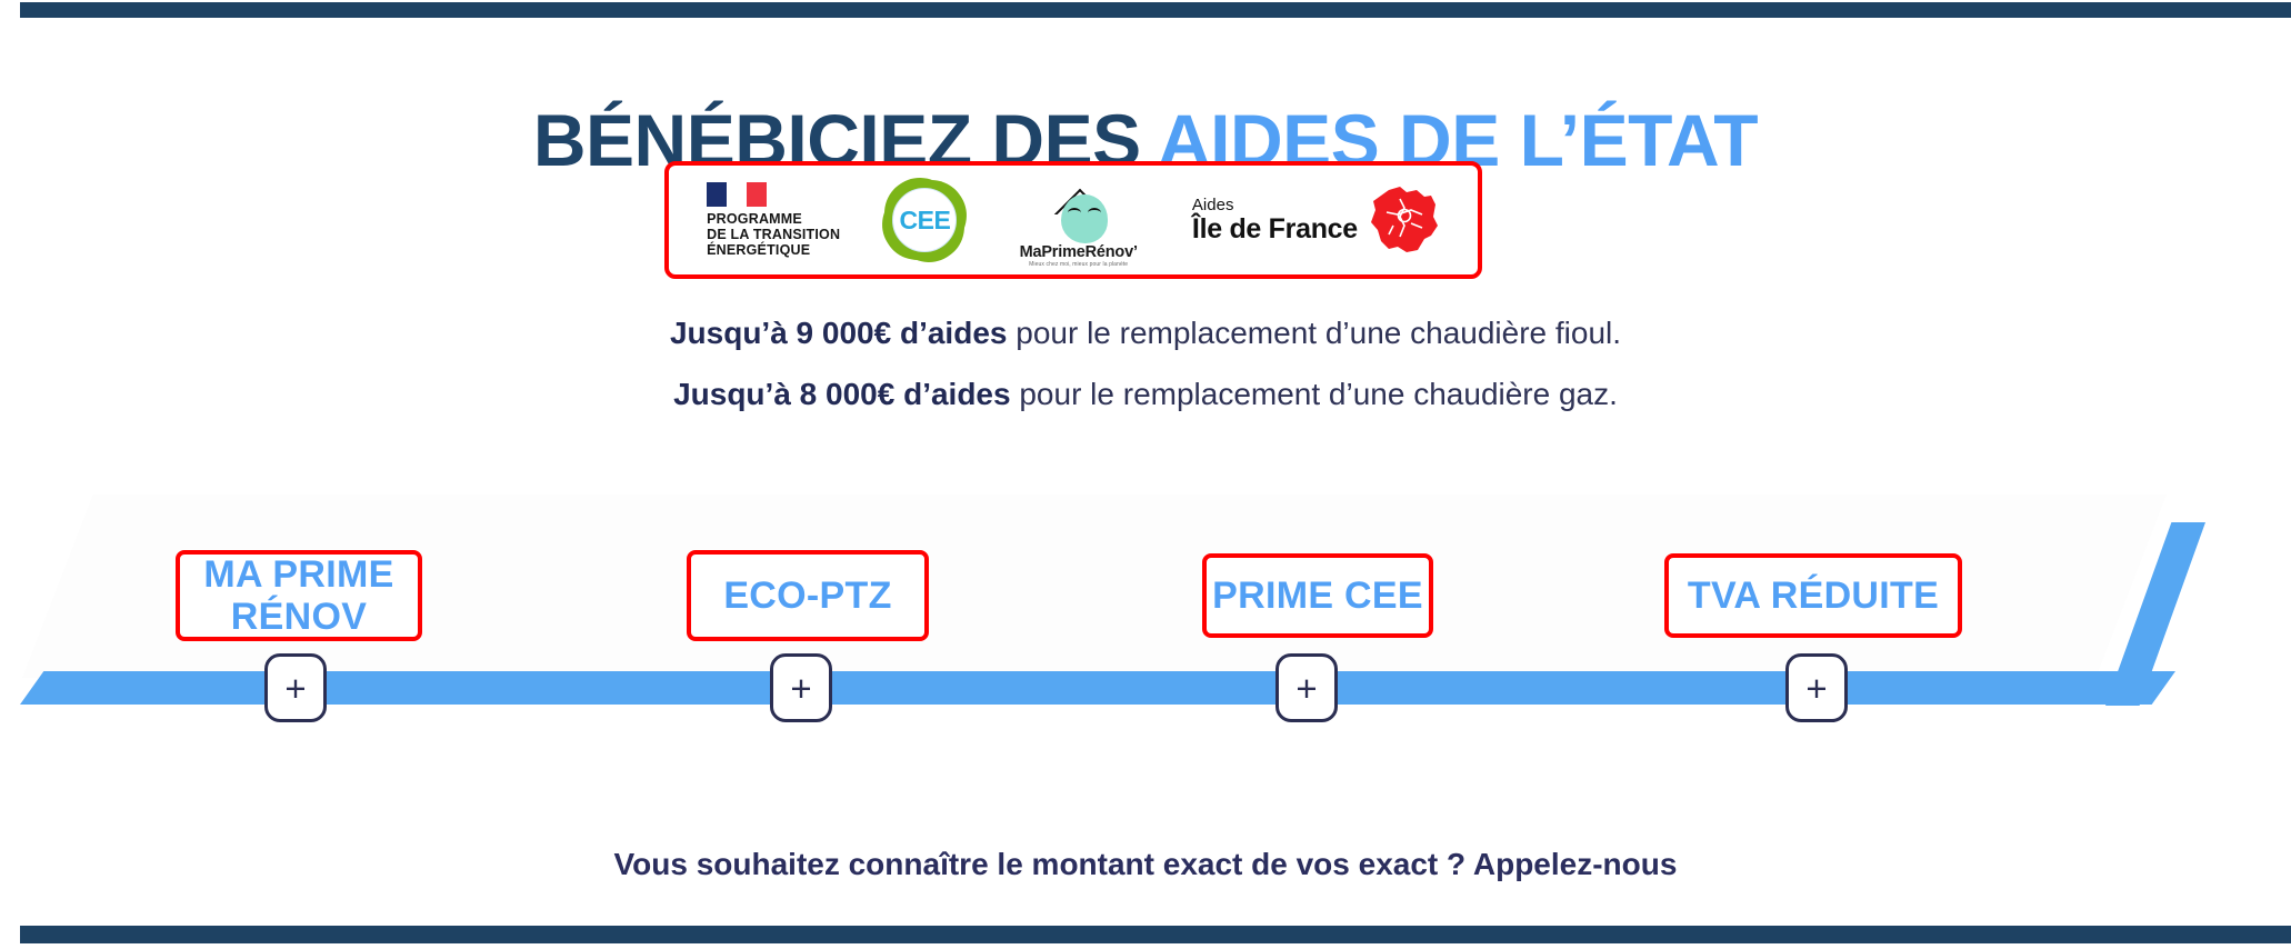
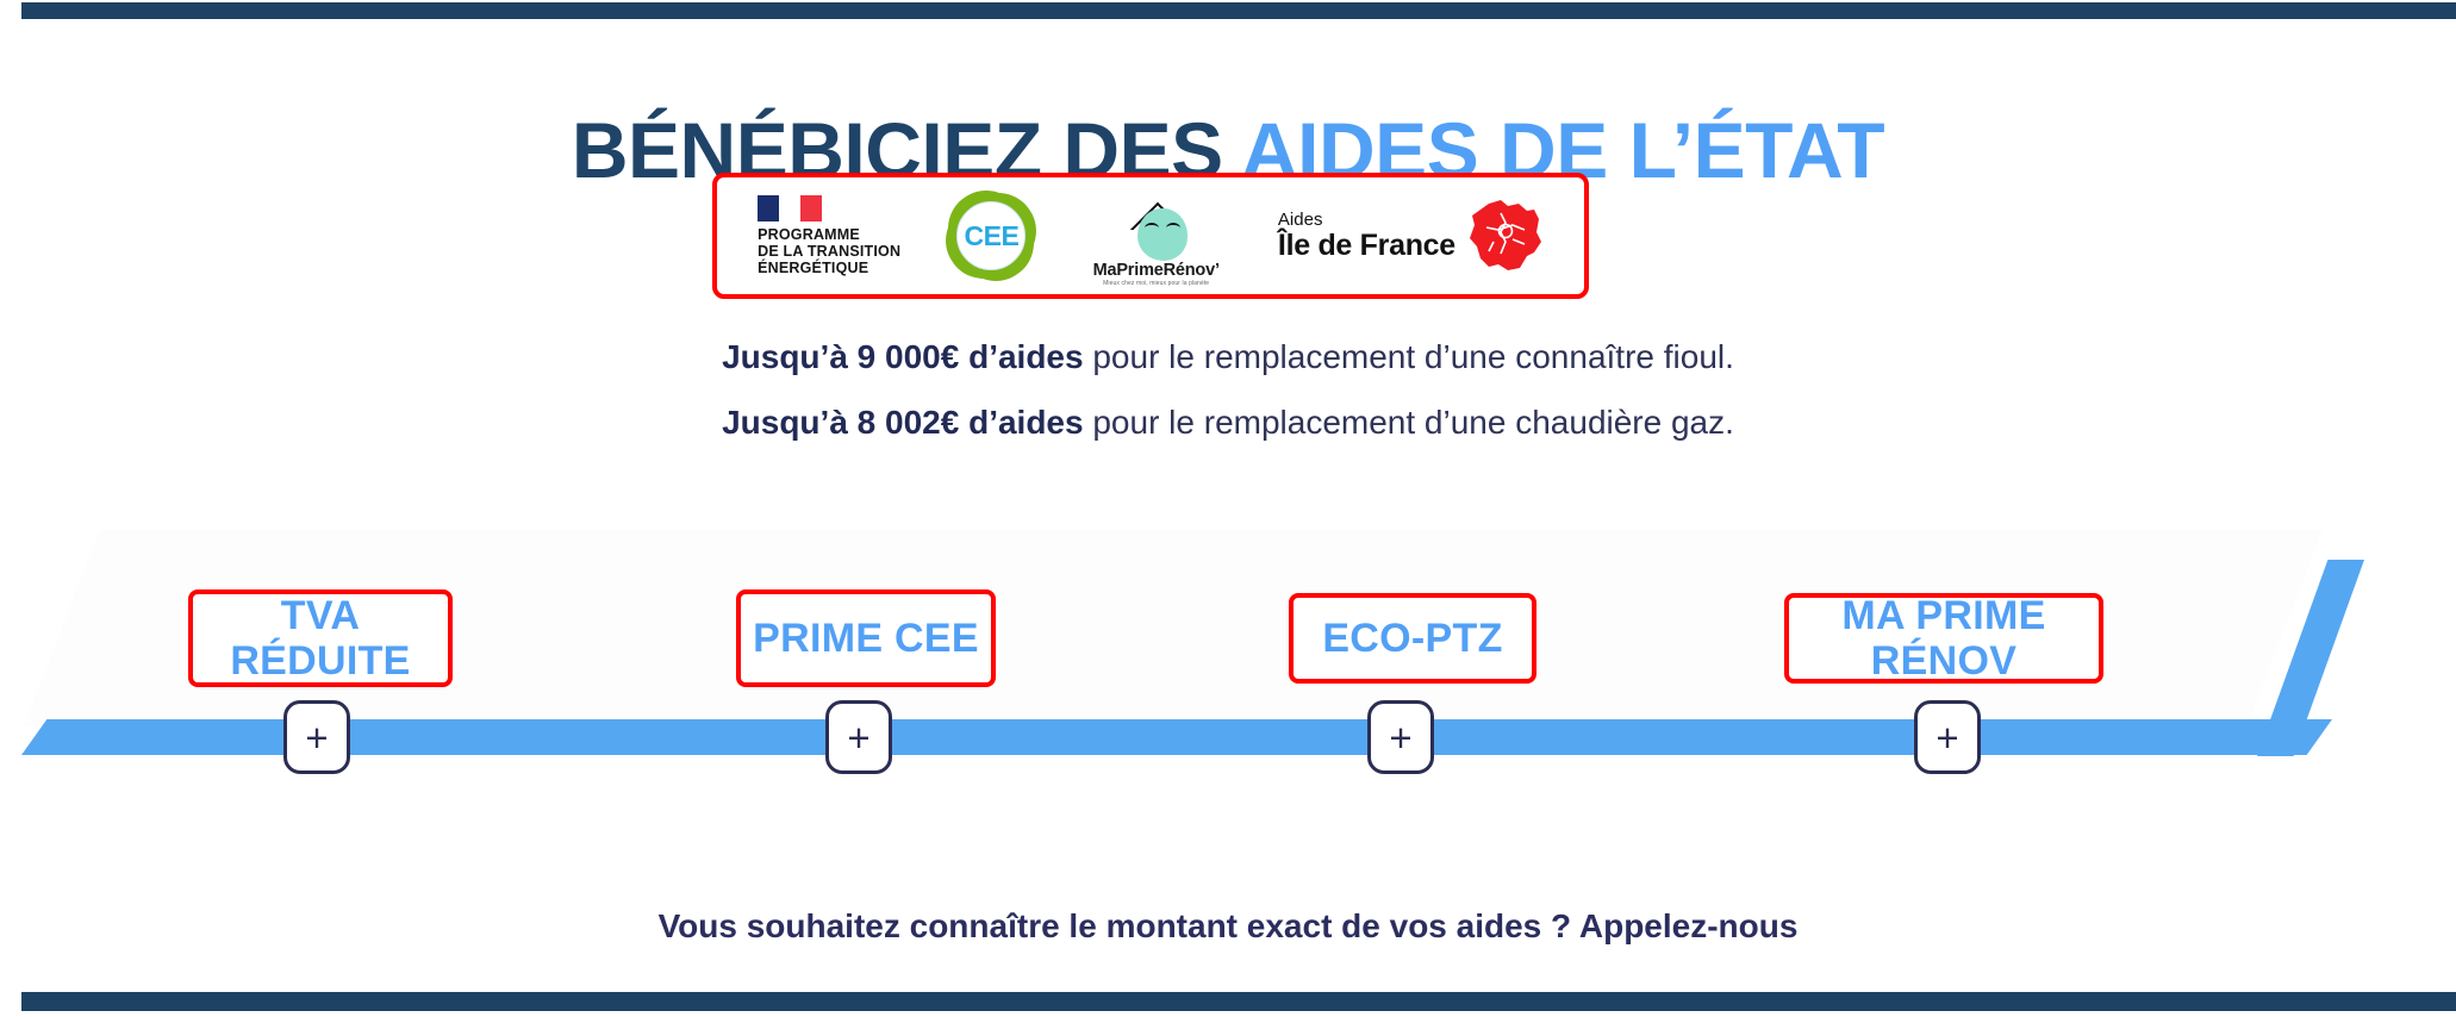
  BÉNÉBICIEZ DES AIDES DE L’ÉTAT
  PROGRAMME
  DE LA TRANSITION
  ÉNERGÉTIQUE
  CEE
  MaPrimeRénov’
  Aides
  Île de France
- Jusqu’à 9 000€ d’aides pour le remplacement d’une chaudière fioul.
+ Jusqu’à 9 000€ d’aides pour le remplacement d’une connaître fioul.
- Jusqu’à 8 000€ d’aides pour le remplacement d’une chaudière gaz.
+ Jusqu’à 8 002€ d’aides pour le remplacement d’une chaudière gaz.
- MA PRIME RÉNOV
+ TVA RÉDUITE
  +
- ECO-PTZ
+ PRIME CEE
  +
- PRIME CEE
+ ECO-PTZ
  +
- TVA RÉDUITE
+ MA PRIME RÉNOV
  +
- Vous souhaitez connaître le montant exact de vos exact ? Appelez-nous
+ Vous souhaitez connaître le montant exact de vos aides ? Appelez-nous
